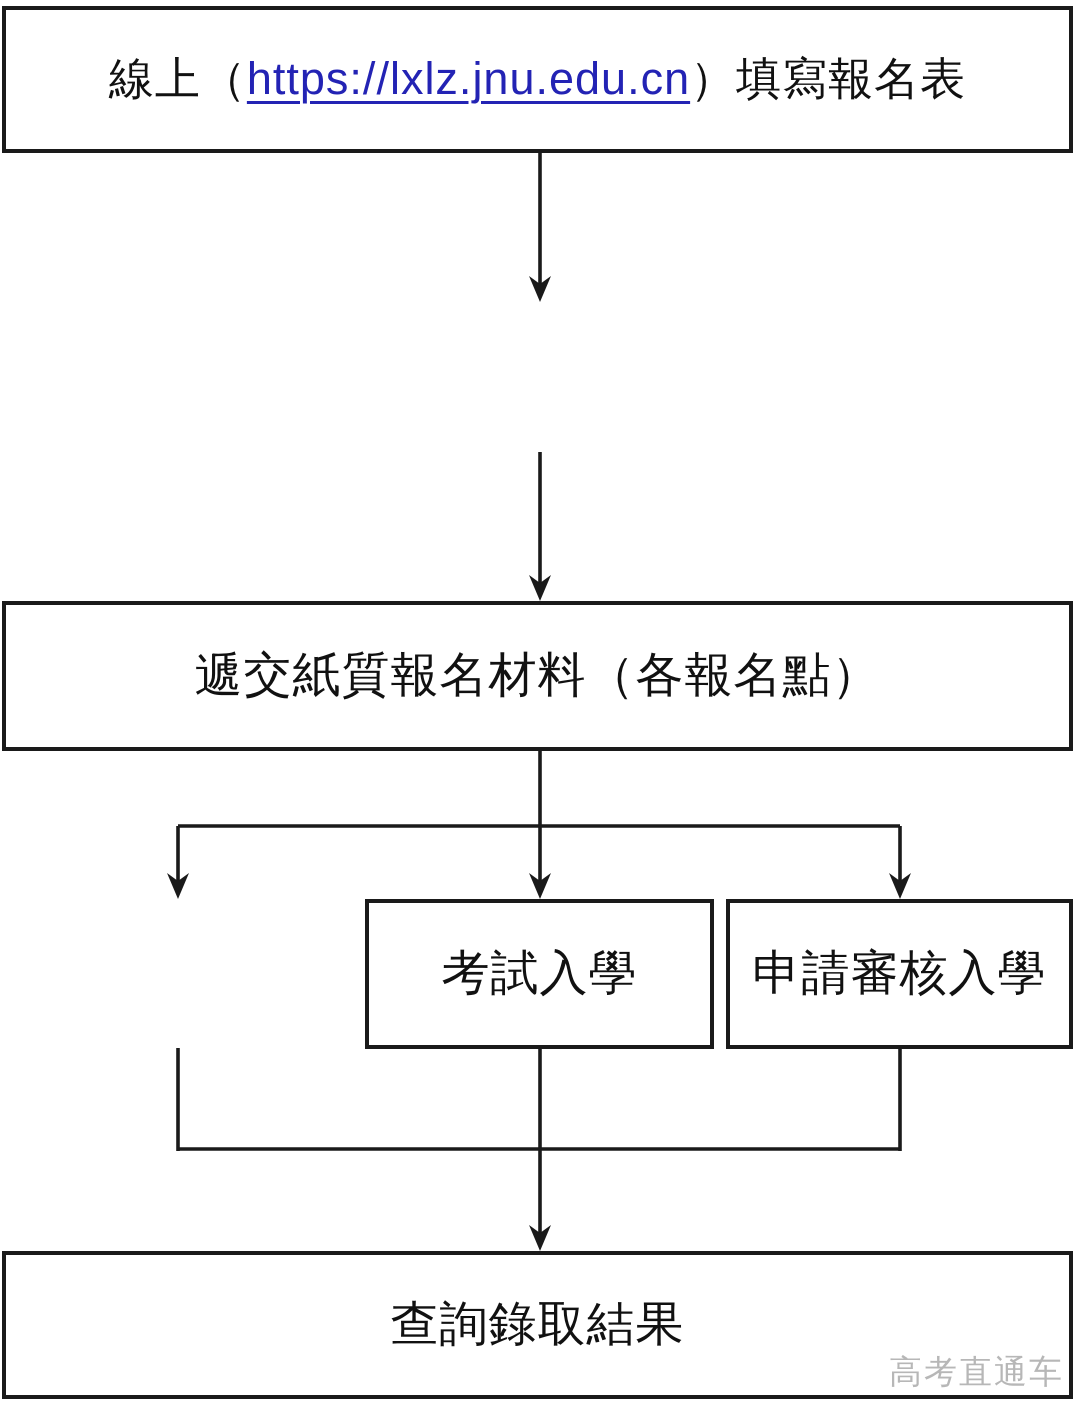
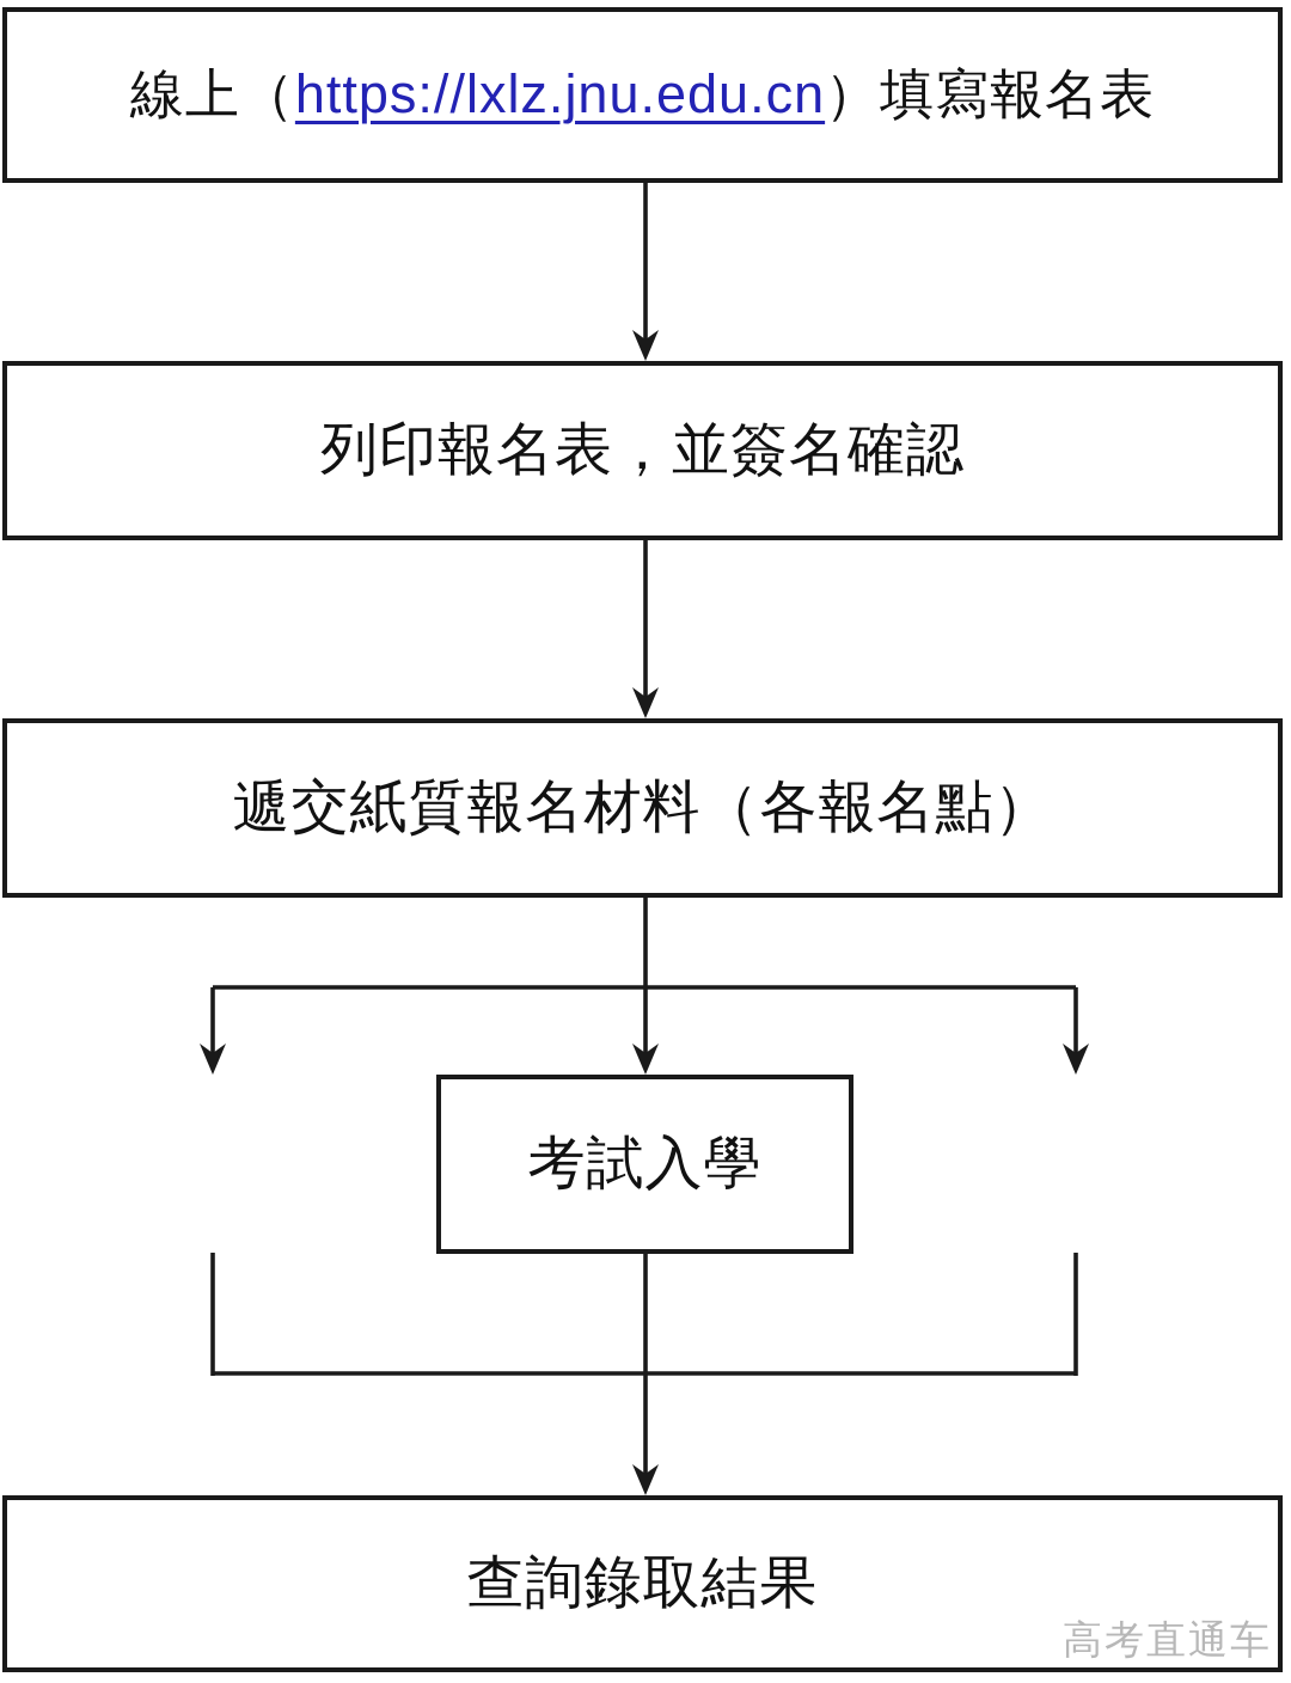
  線上（https://lxlz.jnu.edu.cn）填寫報名表
+ 列印報名表，並簽名確認
  遞交紙質報名材料（各報名點）
  考試入學
- 申請審核入學
  查詢錄取結果
  高考直通车
